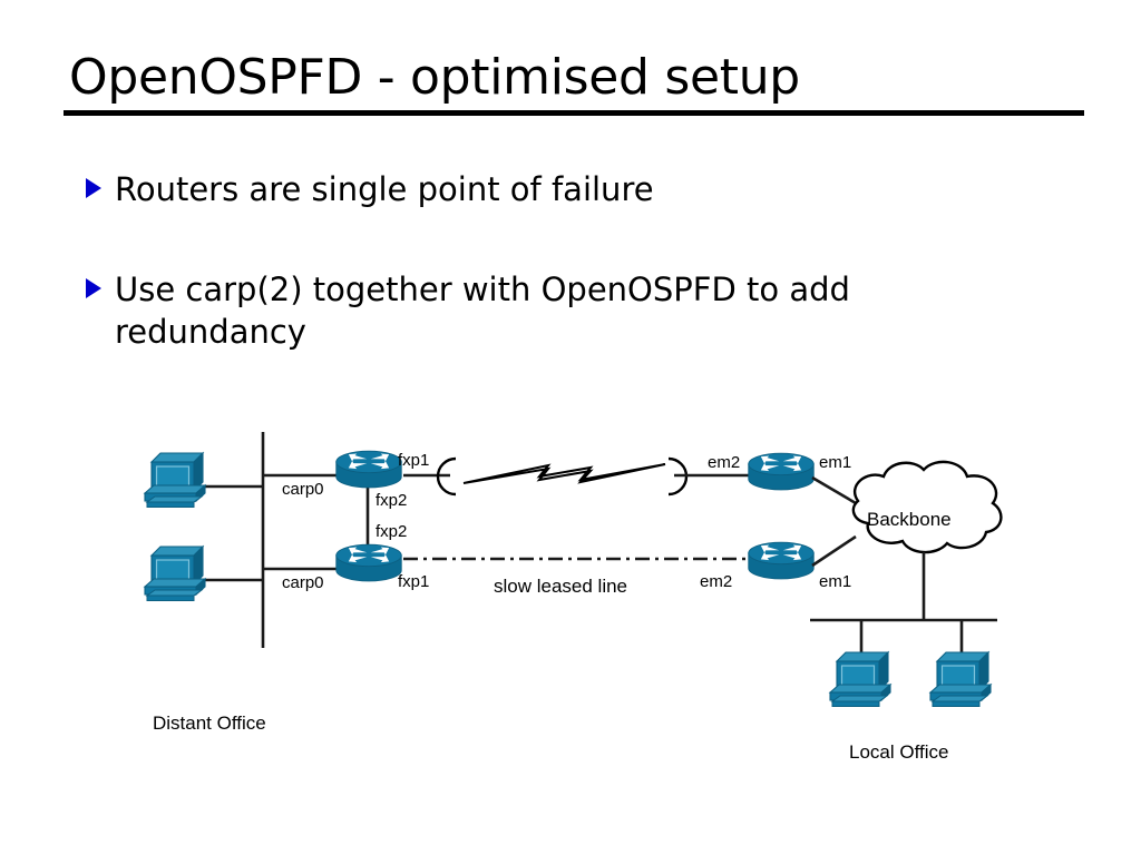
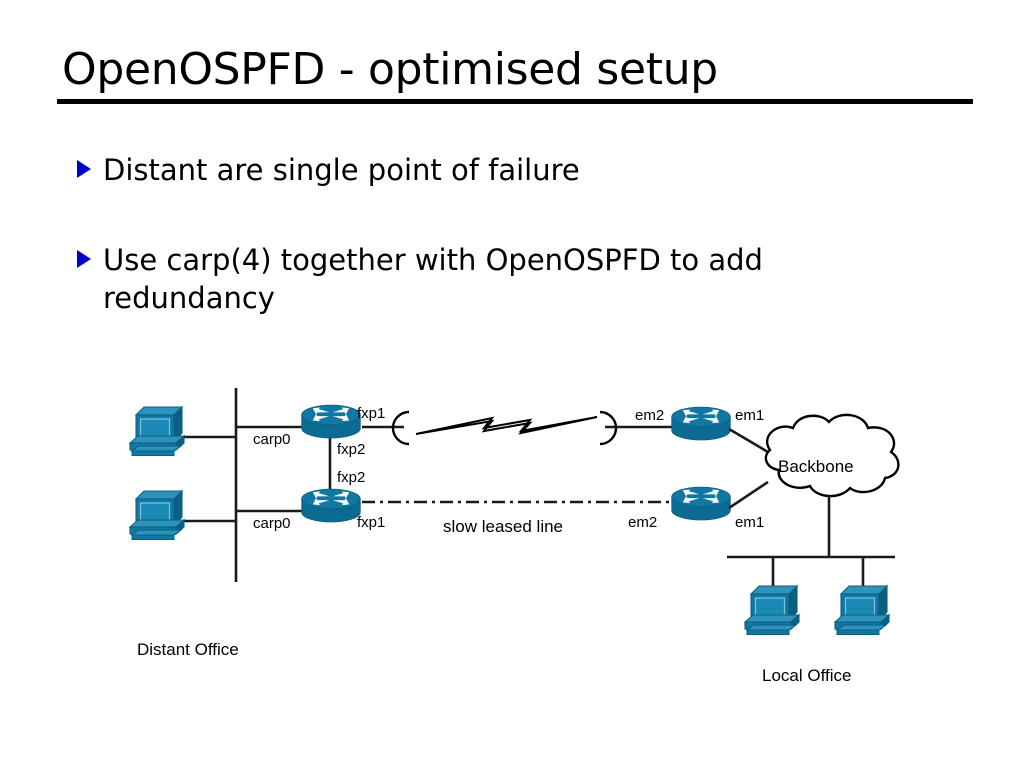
  OpenOSPFD - optimised setup
- Routers are single point of failure
+ Distant are single point of failure
- Use carp(2) together with OpenOSPFD to add redundancy
+ Use carp(4) together with OpenOSPFD to add redundancy
  carp0
  carp0
  fxp2
  fxp2
  fxp1
  fxp1
  slow leased line
  em2
  em2
  em1
  em1
  Backbone
  Distant Office
  Local Office
